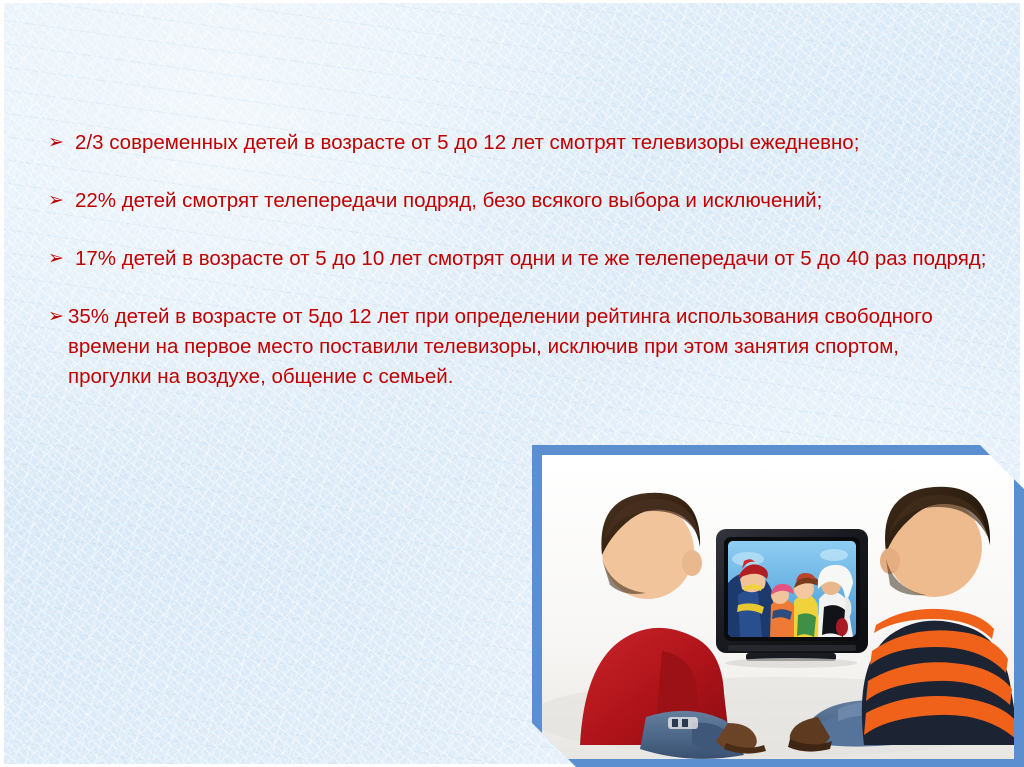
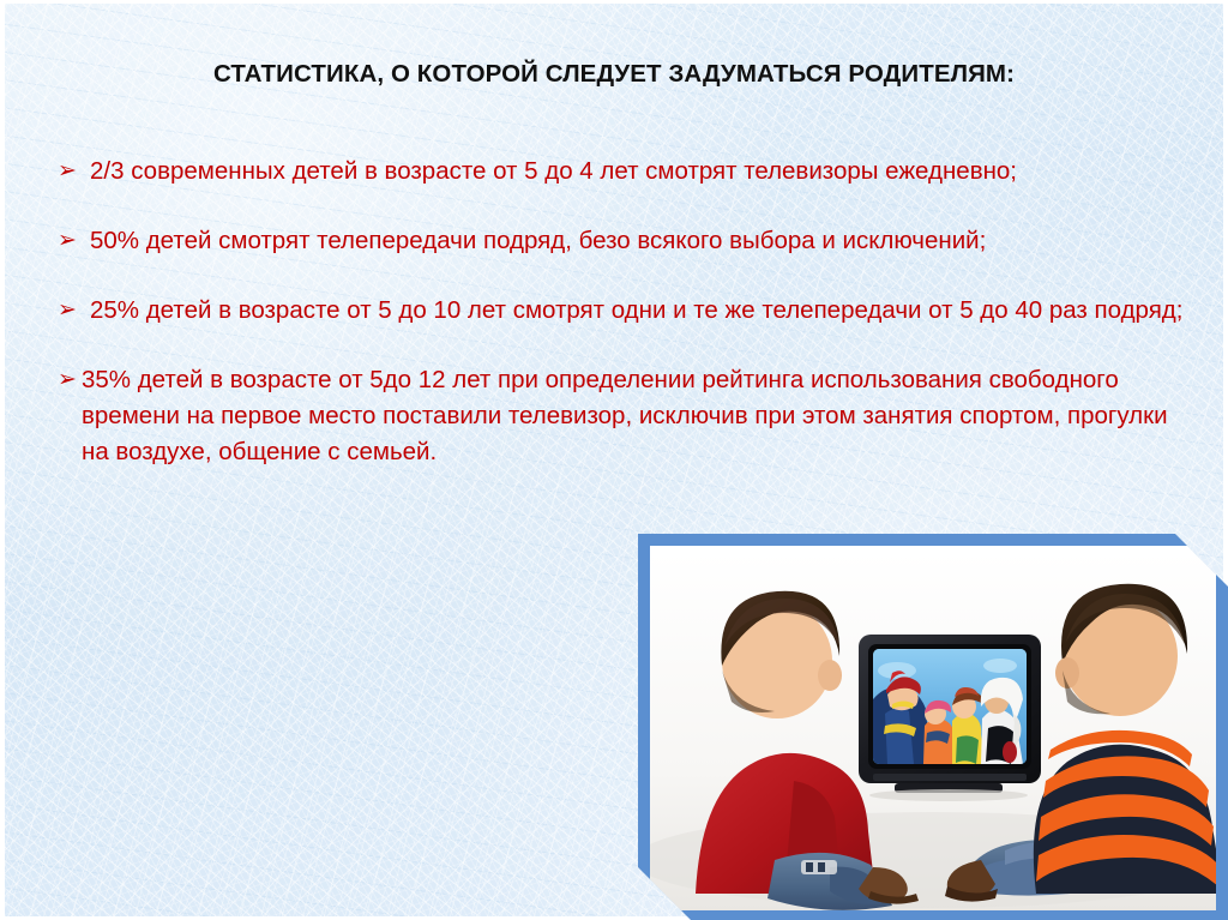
+ СТАТИСТИКА, О КОТОРОЙ СЛЕДУЕТ ЗАДУМАТЬСЯ РОДИТЕЛЯМ:
  ➢
- 2/3 современных детей в возрасте от 5 до 12 лет смотрят телевизоры ежедневно;
+ 2/3 современных детей в возрасте от 5 до 4 лет смотрят телевизоры ежедневно;
  ➢
- 22% детей смотрят телепередачи подряд, безо всякого выбора и исключений;
+ 50% детей смотрят телепередачи подряд, безо всякого выбора и исключений;
  ➢
- 17% детей в возрасте от 5 до 10 лет смотрят одни и те же телепередачи от 5 до 40 раз подряд;
+ 25% детей в возрасте от 5 до 10 лет смотрят одни и те же телепередачи от 5 до 40 раз подряд;
  ➢
- 35% детей в возрасте от 5до 12 лет при определении рейтинга использования свободного времени на первое место поставили телевизоры, исключив при этом занятия спортом, прогулки на воздухе, общение с семьей.
+ 35% детей в возрасте от 5до 12 лет при определении рейтинга использования свободного времени на первое место поставили телевизор, исключив при этом занятия спортом, прогулки на воздухе, общение с семьей.
